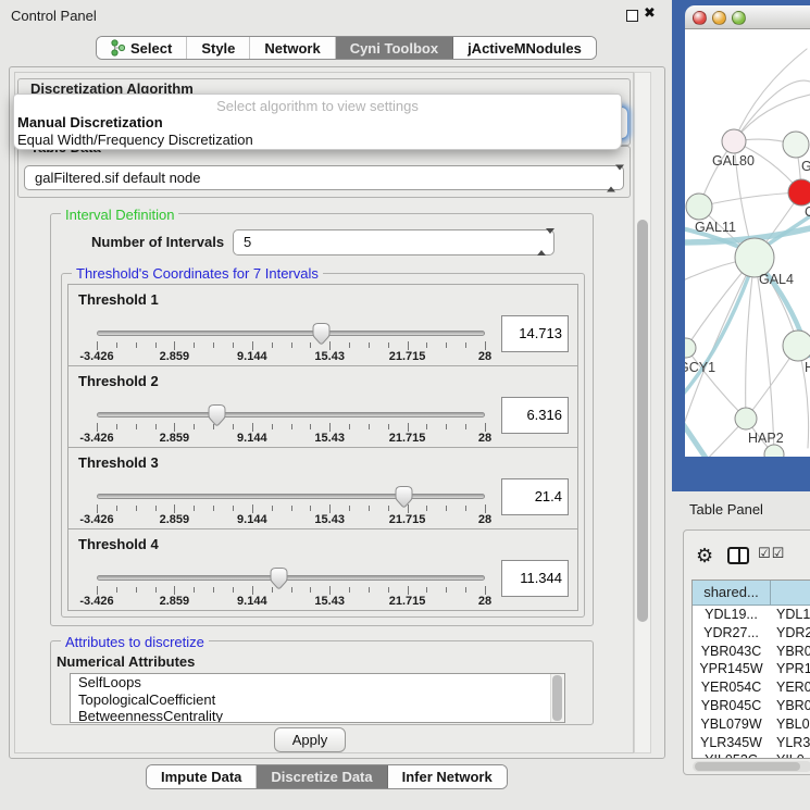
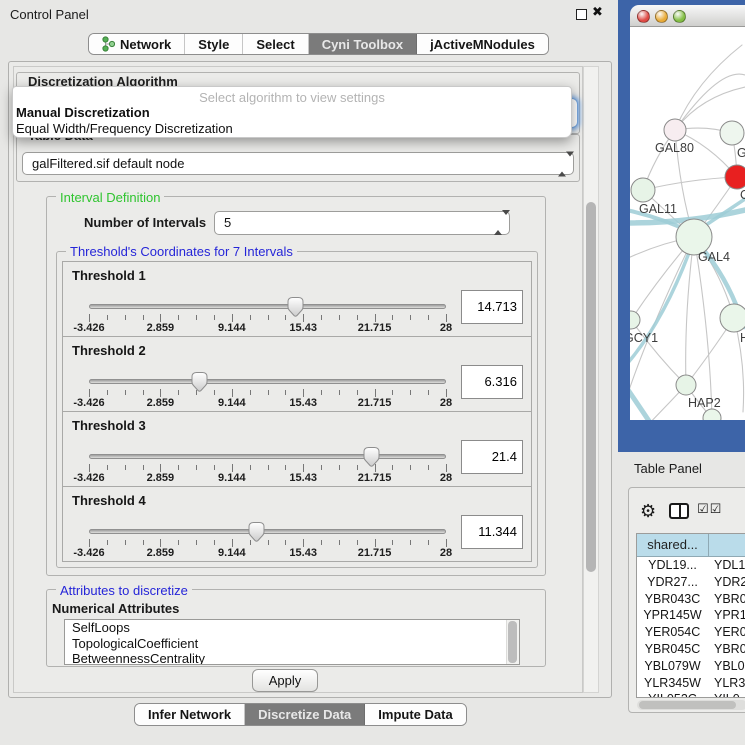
  Control Panel
  ✖
- Select
+ Network
  Style
- Network
+ Select
  Cyni Toolbox
  jActiveMNodules
  Discretization Algorithm
  galFiltered.sif default node
  Interval Definition
  Number of Intervals
  5
  Threshold's Coordinates for 7 Intervals
  Threshold 1
  -3.426
  2.859
  9.144
  15.43
  21.715
  28
  14.713
  Threshold 2
  -3.426
  2.859
  9.144
  15.43
  21.715
  28
  6.316
  Threshold 3
  -3.426
  2.859
  9.144
  15.43
  21.715
  28
  21.4
  Threshold 4
  -3.426
  2.859
  9.144
  15.43
  21.715
  28
  11.344
  Attributes to discretize
  Numerical Attributes
  SelfLoops
  TopologicalCoefficient
  BetweennessCentrality
  Apply
- Impute Data
+ Infer Network
  Discretize Data
- Infer Network
+ Impute Data
  Select algorithm to view settings
  Manual Discretization
  Equal Width/Frequency Discretization
  GAL80
  GAL11
  GAL4
  CY1
  HAP2
  Table Panel
  ⚙
  ☑☑
  shared...
  YDL19... YDL1
  YDR27... YDR2
  YBR043C YBR0
  YPR145W YPR1
  YER054C YER0
  YBR045C YBR0
  YBL079W YBL0
  YLR345W YLR3
